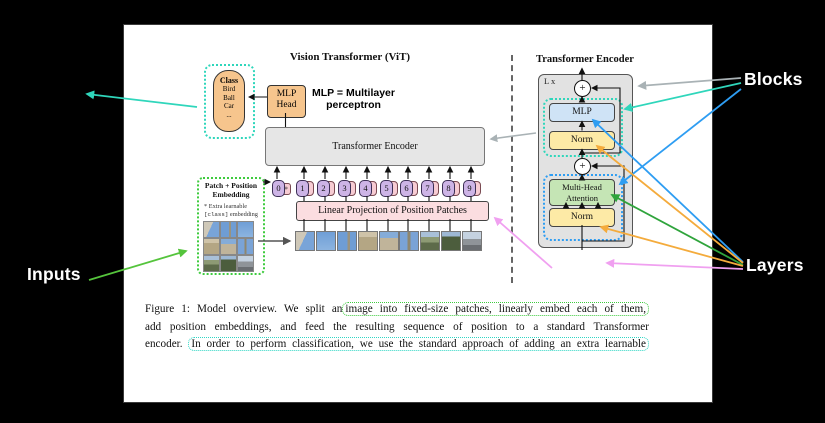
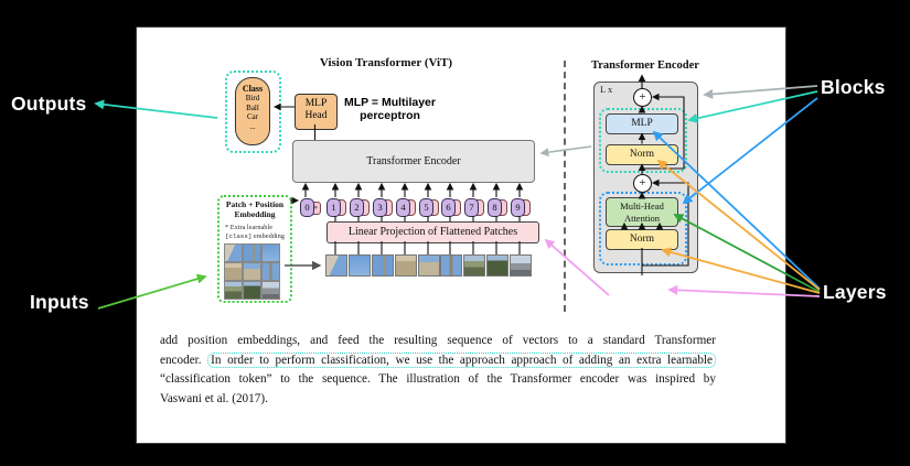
+ Outputs
  Inputs
  Blocks
  Layers
  Vision Transformer (ViT)
  Transformer Encoder
  Class
  Bird
  Ball
  Car
  ...
  MLP
  Head
  MLP = Multilayer
  perceptron
  Transformer Encoder
  Patch + Position
  Embedding
  0
  *
  1
  2
  3
  4
  5
  6
  7
  8
  9
- Linear Projection of Position Patches
+ Linear Projection of Flattened Patches
  L x
  +
  MLP
  Norm
  +
  Multi-Head
  Attention
  Norm
- Figure 1: Model overview. We split an image into fixed-size patches, linearly embed each of them,
- add position embeddings, and feed the resulting sequence of position to a standard Transformer
+ add position embeddings, and feed the resulting sequence of vectors to a standard Transformer
- encoder. In order to perform classification, we use the standard approach of adding an extra learnable
+ encoder. In order to perform classification, we use the approach approach of adding an extra learnable
+ “classification token” to the sequence. The illustration of the Transformer encoder was inspired by
+ Vaswani et al. (2017).
